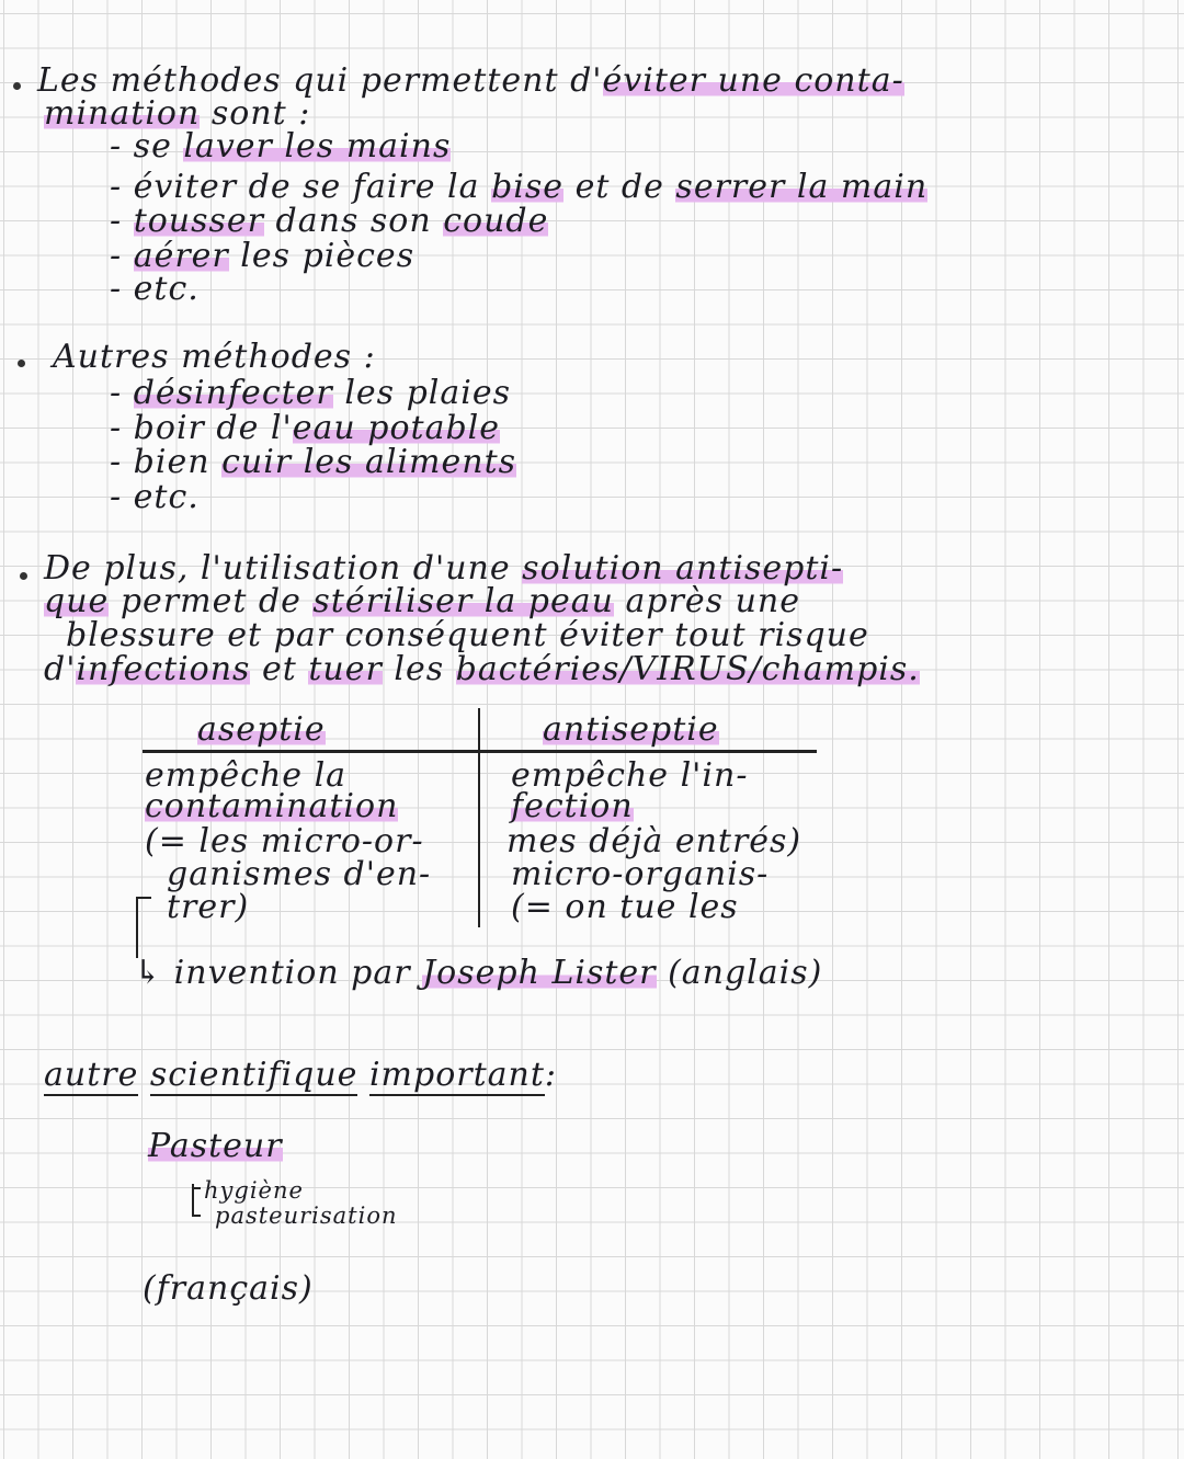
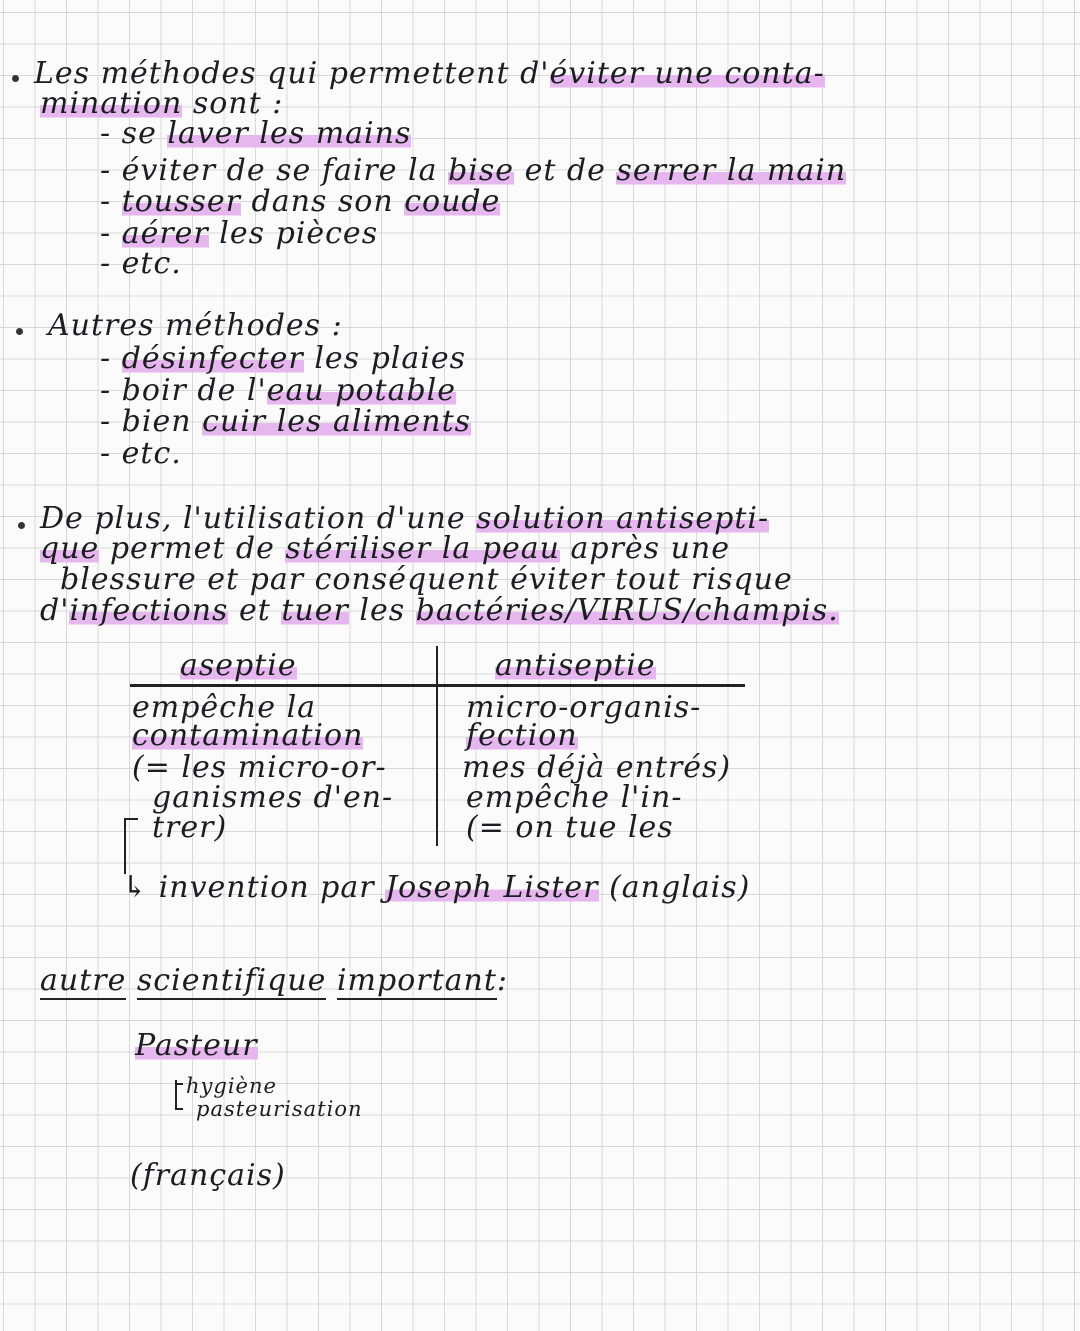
  Les méthodes qui permettent d'éviter une conta-
  mination sont :
  - se laver les mains
  - éviter de se faire la bise et de serrer la main
  - tousser dans son coude
  - aérer les pièces
  - etc.
  Autres méthodes :
  - désinfecter les plaies
  - boir de l'eau potable
  - bien cuir les aliments
  - etc.
  De plus, l'utilisation d'une solution antisepti-
  que permet de stériliser la peau après une
  blessure et par conséquent éviter tout risque
  d'infections et tuer les bactéries/VIRUS/champis.
  aseptie
  antiseptie
  empêche la
  contamination
  (= les micro-or-
  ganismes d'en-
  trer)
- empêche l'in-
+ micro-organis-
  fection
  mes déjà entrés)
- micro-organis-
+ empêche l'in-
  (= on tue les
  ↳ invention par Joseph Lister (anglais)
  autre scientifique important:
  Pasteur
  hygiène
  pasteurisation
  (français)
